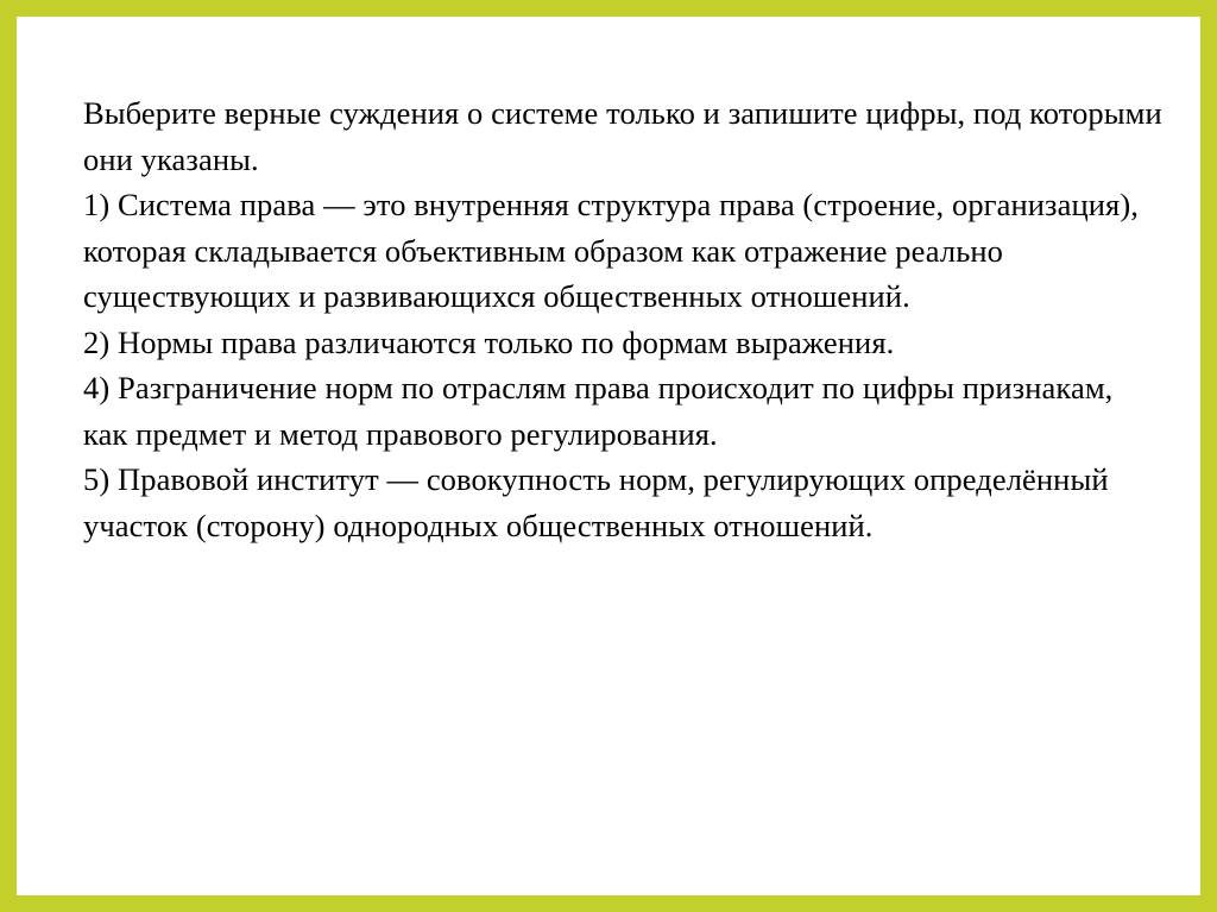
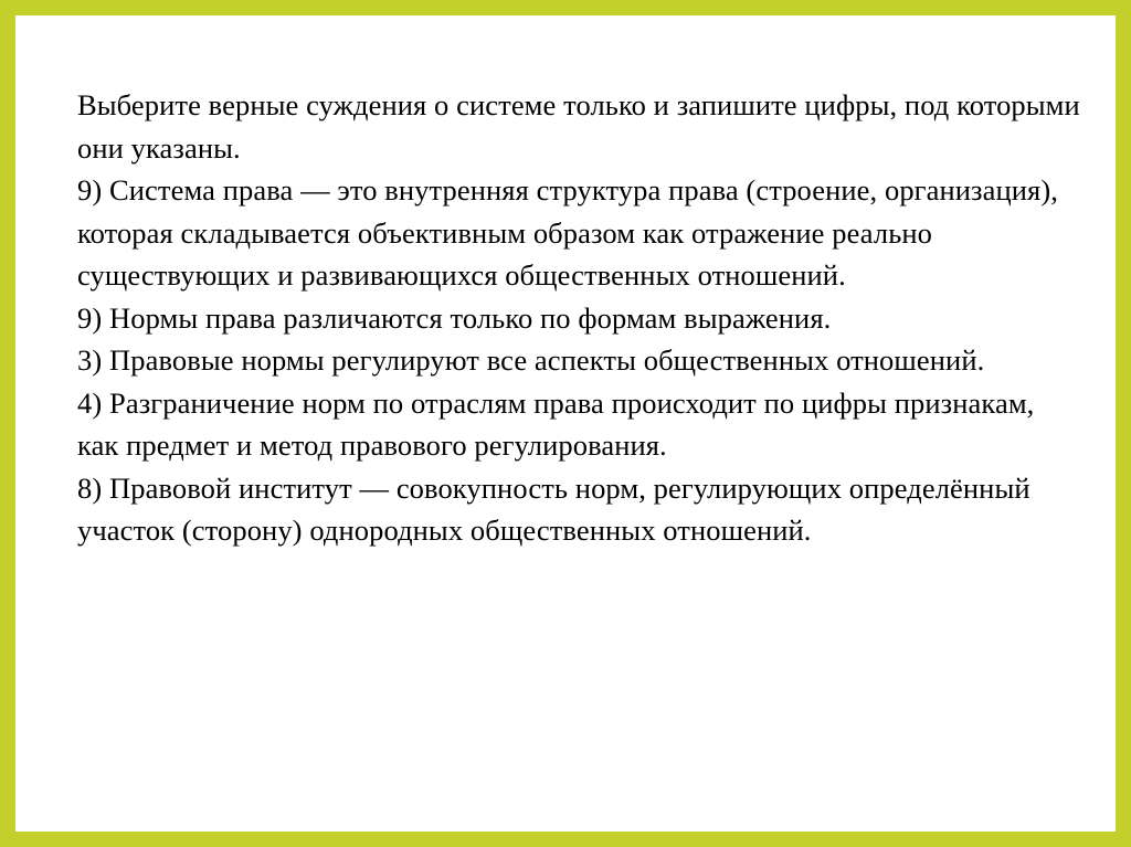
  Выберите верные суждения о системе только и запишите цифры, под которыми они указаны.
- 1) Система права — это внутренняя структура права (строение, организация), которая складывается объективным образом как отражение реально существующих и развивающихся общественных отношений.
+ 9) Система права — это внутренняя структура права (строение, организация), которая складывается объективным образом как отражение реально существующих и развивающихся общественных отношений.
- 2) Нормы права различаются только по формам выражения.
+ 9) Нормы права различаются только по формам выражения.
+ 3) Правовые нормы регулируют все аспекты общественных отношений.
  4) Разграничение норм по отраслям права происходит по цифры признакам, как предмет и метод правового регулирования.
- 5) Правовой институт — совокупность норм, регулирующих определённый участок (сторону) однородных общественных отношений.
+ 8) Правовой институт — совокупность норм, регулирующих определённый участок (сторону) однородных общественных отношений.
